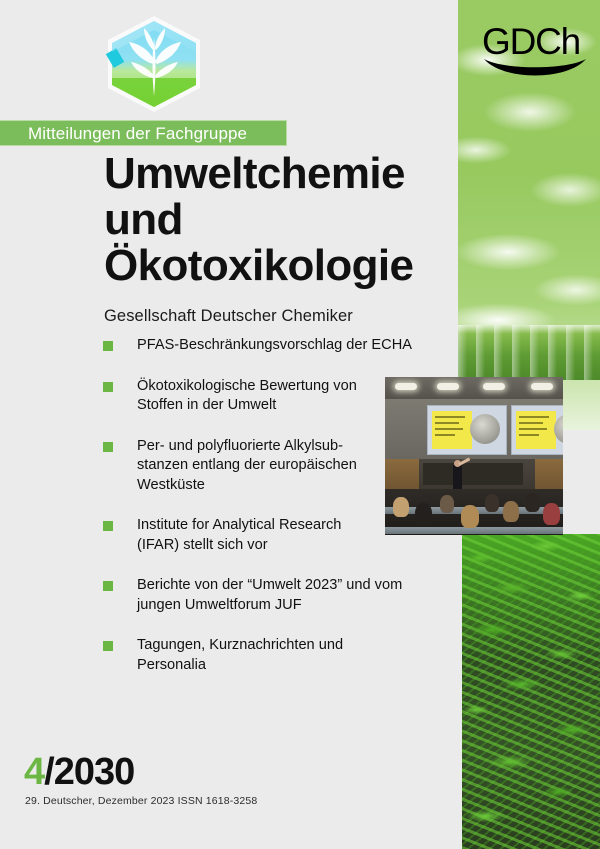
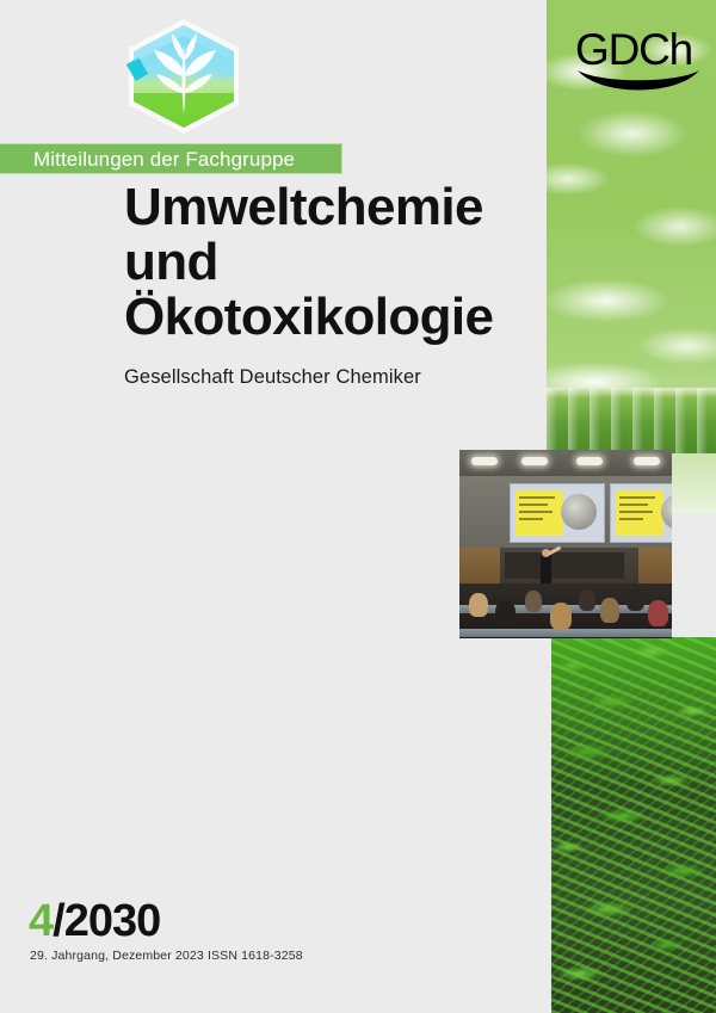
  GDCh
  Mitteilungen der Fachgruppe
  Umweltchemie
  und
  Ökotoxikologie
  Gesellschaft Deutscher Chemiker
- PFAS-Beschränkungsvorschlag der ECHA
- Ökotoxikologische Bewertung von
- Stoffen in der Umwelt
- Per- und polyfluorierte Alkylsub-
- stanzen entlang der europäischen
- Westküste
- Institute for Analytical Research
- (IFAR) stellt sich vor
- Berichte von der “Umwelt 2023” und vom
- jungen Umweltforum JUF
- Tagungen, Kurznachrichten und
- Personalia
  4/2030
- 29. Deutscher, Dezember 2023 ISSN 1618-3258
+ 29. Jahrgang, Dezember 2023 ISSN 1618-3258
